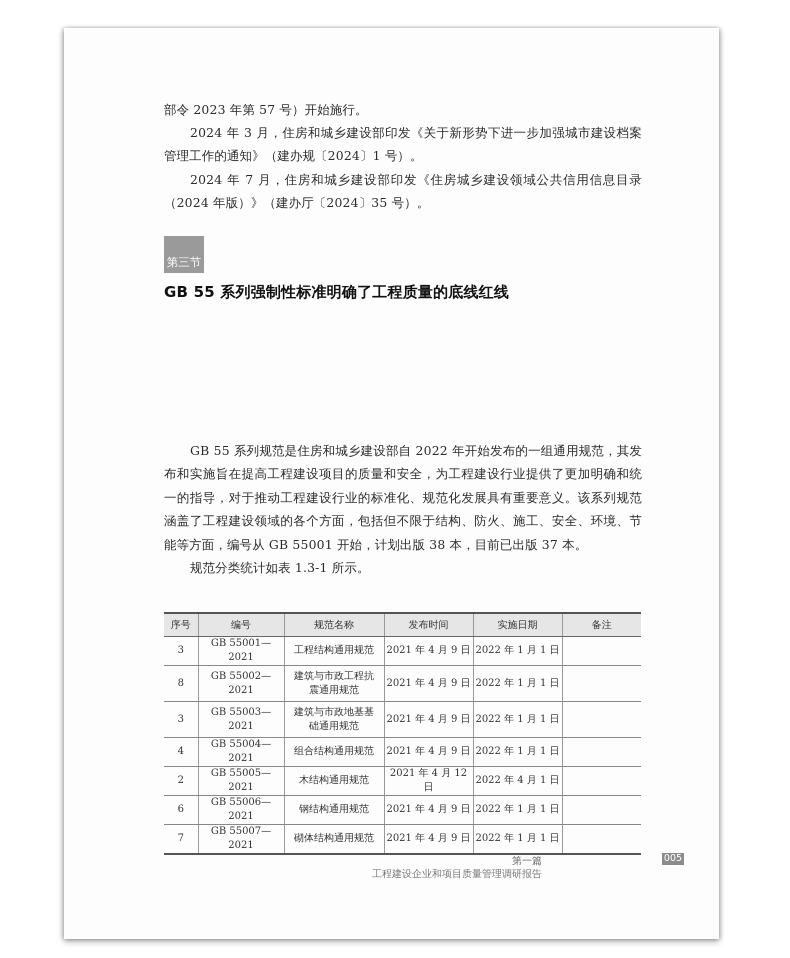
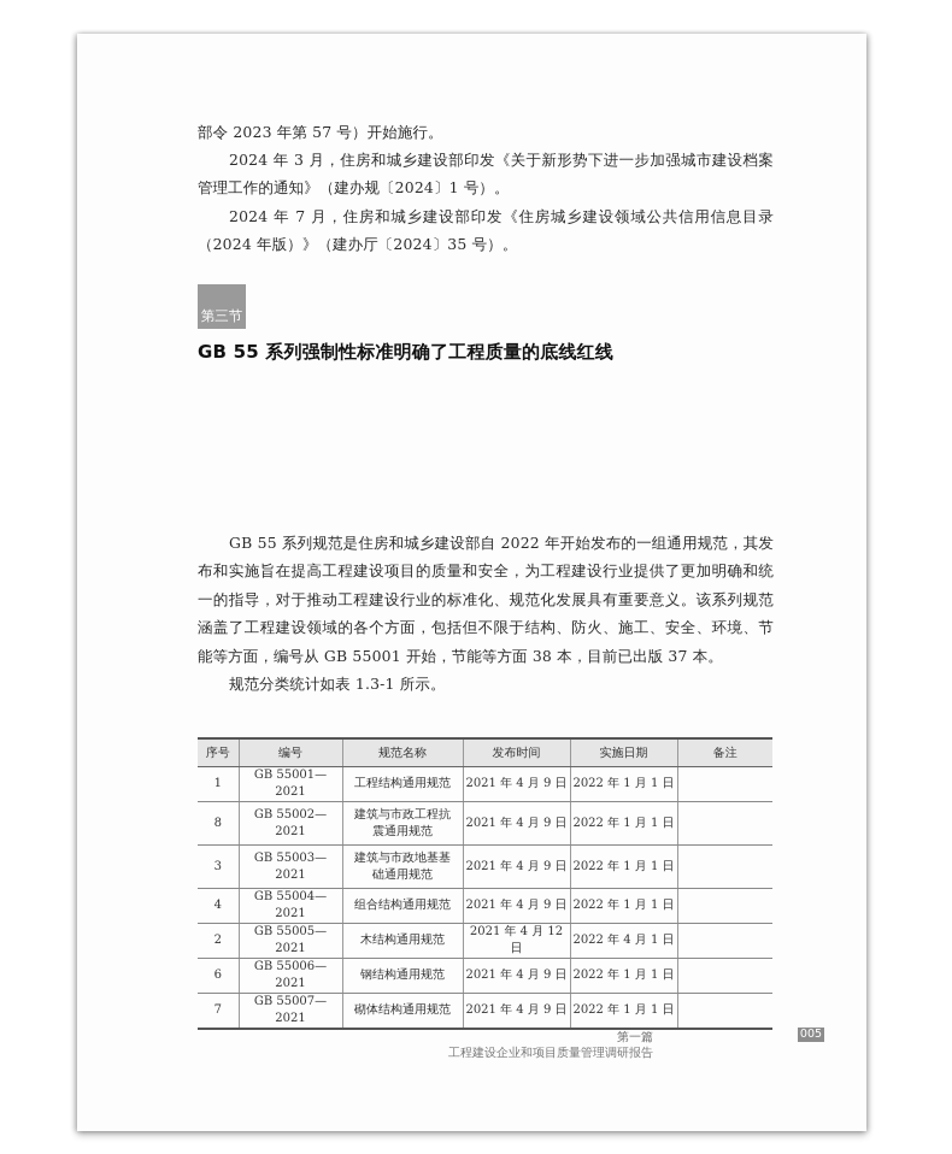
  部令 2023 年第 57 号）开始施行。
  2024 年 3 月，住房和城乡建设部印发《关于新形势下进一步加强城市建设档案管理工作的通知》（建办规〔2024〕1 号）。
  2024 年 7 月，住房和城乡建设部印发《住房城乡建设领域公共信用信息目录（2024 年版）》（建办厅〔2024〕35 号）。
  第三节
  GB 55 系列强制性标准明确了工程质量的底线红线
- GB 55 系列规范是住房和城乡建设部自 2022 年开始发布的一组通用规范，其发布和实施旨在提高工程建设项目的质量和安全，为工程建设行业提供了更加明确和统一的指导，对于推动工程建设行业的标准化、规范化发展具有重要意义。该系列规范涵盖了工程建设领域的各个方面，包括但不限于结构、防火、施工、安全、环境、节能等方面，编号从 GB 55001 开始，计划出版 38 本，目前已出版 37 本。
+ GB 55 系列规范是住房和城乡建设部自 2022 年开始发布的一组通用规范，其发布和实施旨在提高工程建设项目的质量和安全，为工程建设行业提供了更加明确和统一的指导，对于推动工程建设行业的标准化、规范化发展具有重要意义。该系列规范涵盖了工程建设领域的各个方面，包括但不限于结构、防火、施工、安全、环境、节能等方面，编号从 GB 55001 开始，节能等方面 38 本，目前已出版 37 本。
  规范分类统计如表 1.3-1 所示。
  序号	编号	规范名称	发布时间	实施日期	备注
- 3	GB 55001—2021	工程结构通用规范	2021 年 4 月 9 日	2022 年 1 月 1 日
+ 1	GB 55001—2021	工程结构通用规范	2021 年 4 月 9 日	2022 年 1 月 1 日
  8	GB 55002—2021	建筑与市政工程抗震通用规范	2021 年 4 月 9 日	2022 年 1 月 1 日
  3	GB 55003—2021	建筑与市政地基基础通用规范	2021 年 4 月 9 日	2022 年 1 月 1 日
  4	GB 55004—2021	组合结构通用规范	2021 年 4 月 9 日	2022 年 1 月 1 日
  2	GB 55005—2021	木结构通用规范	2021 年 4 月 12 日	2022 年 4 月 1 日
  6	GB 55006—2021	钢结构通用规范	2021 年 4 月 9 日	2022 年 1 月 1 日
  7	GB 55007—2021	砌体结构通用规范	2021 年 4 月 9 日	2022 年 1 月 1 日
  第一篇
  工程建设企业和项目质量管理调研报告
  005
